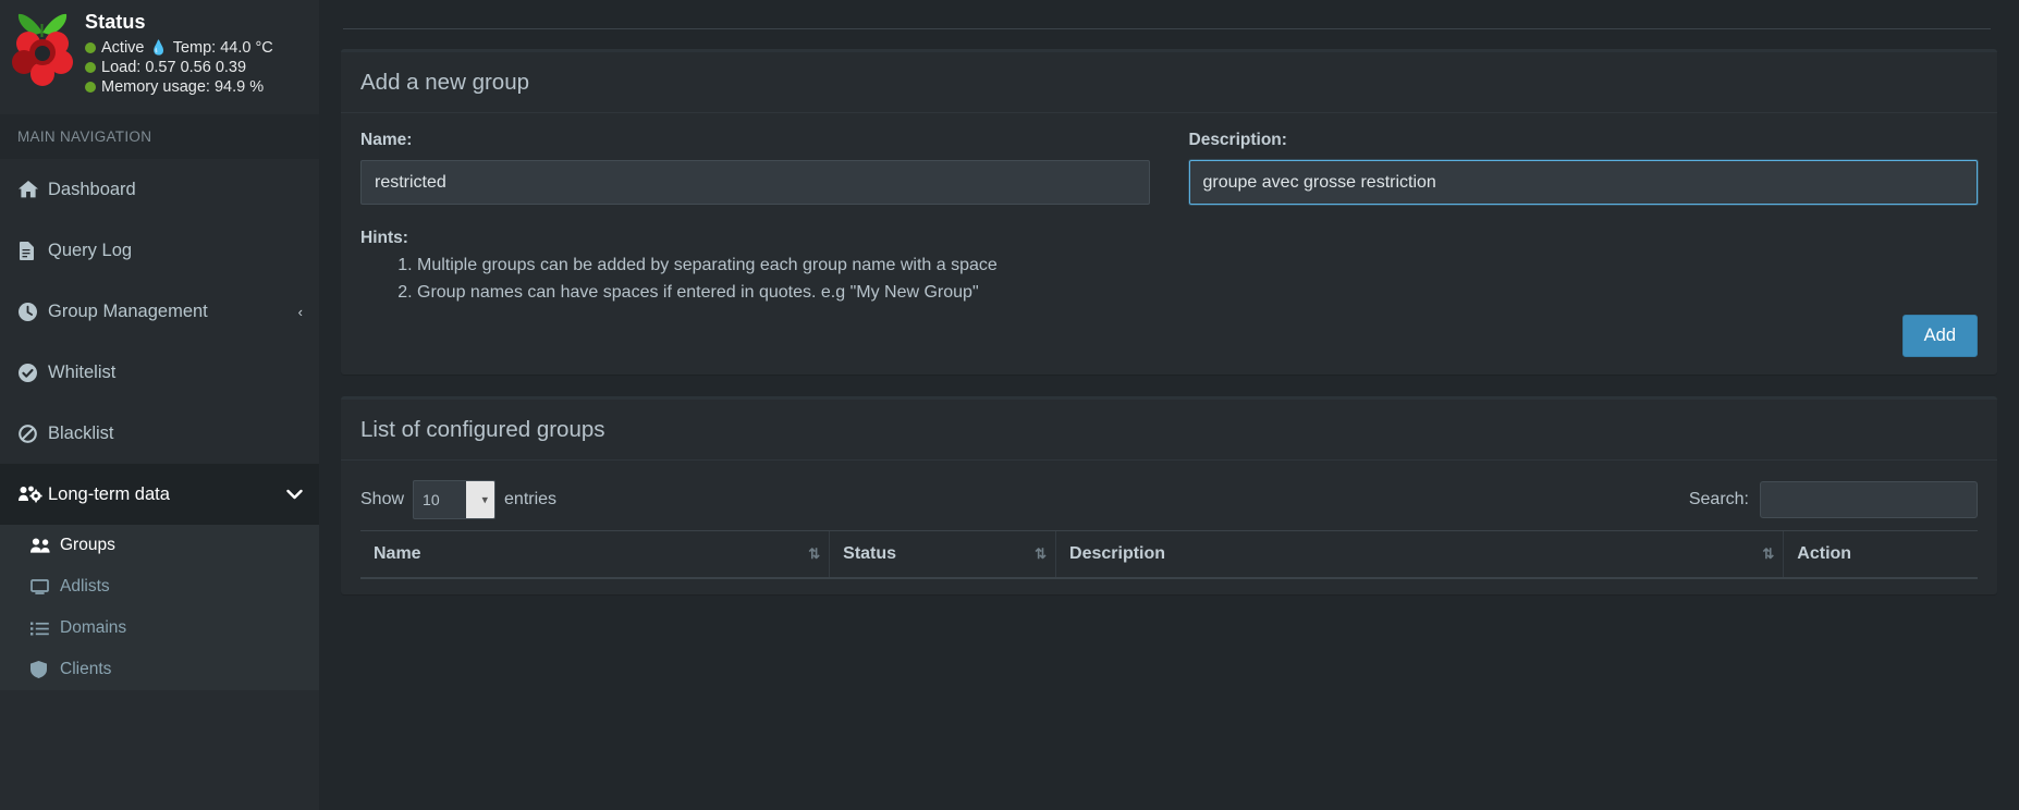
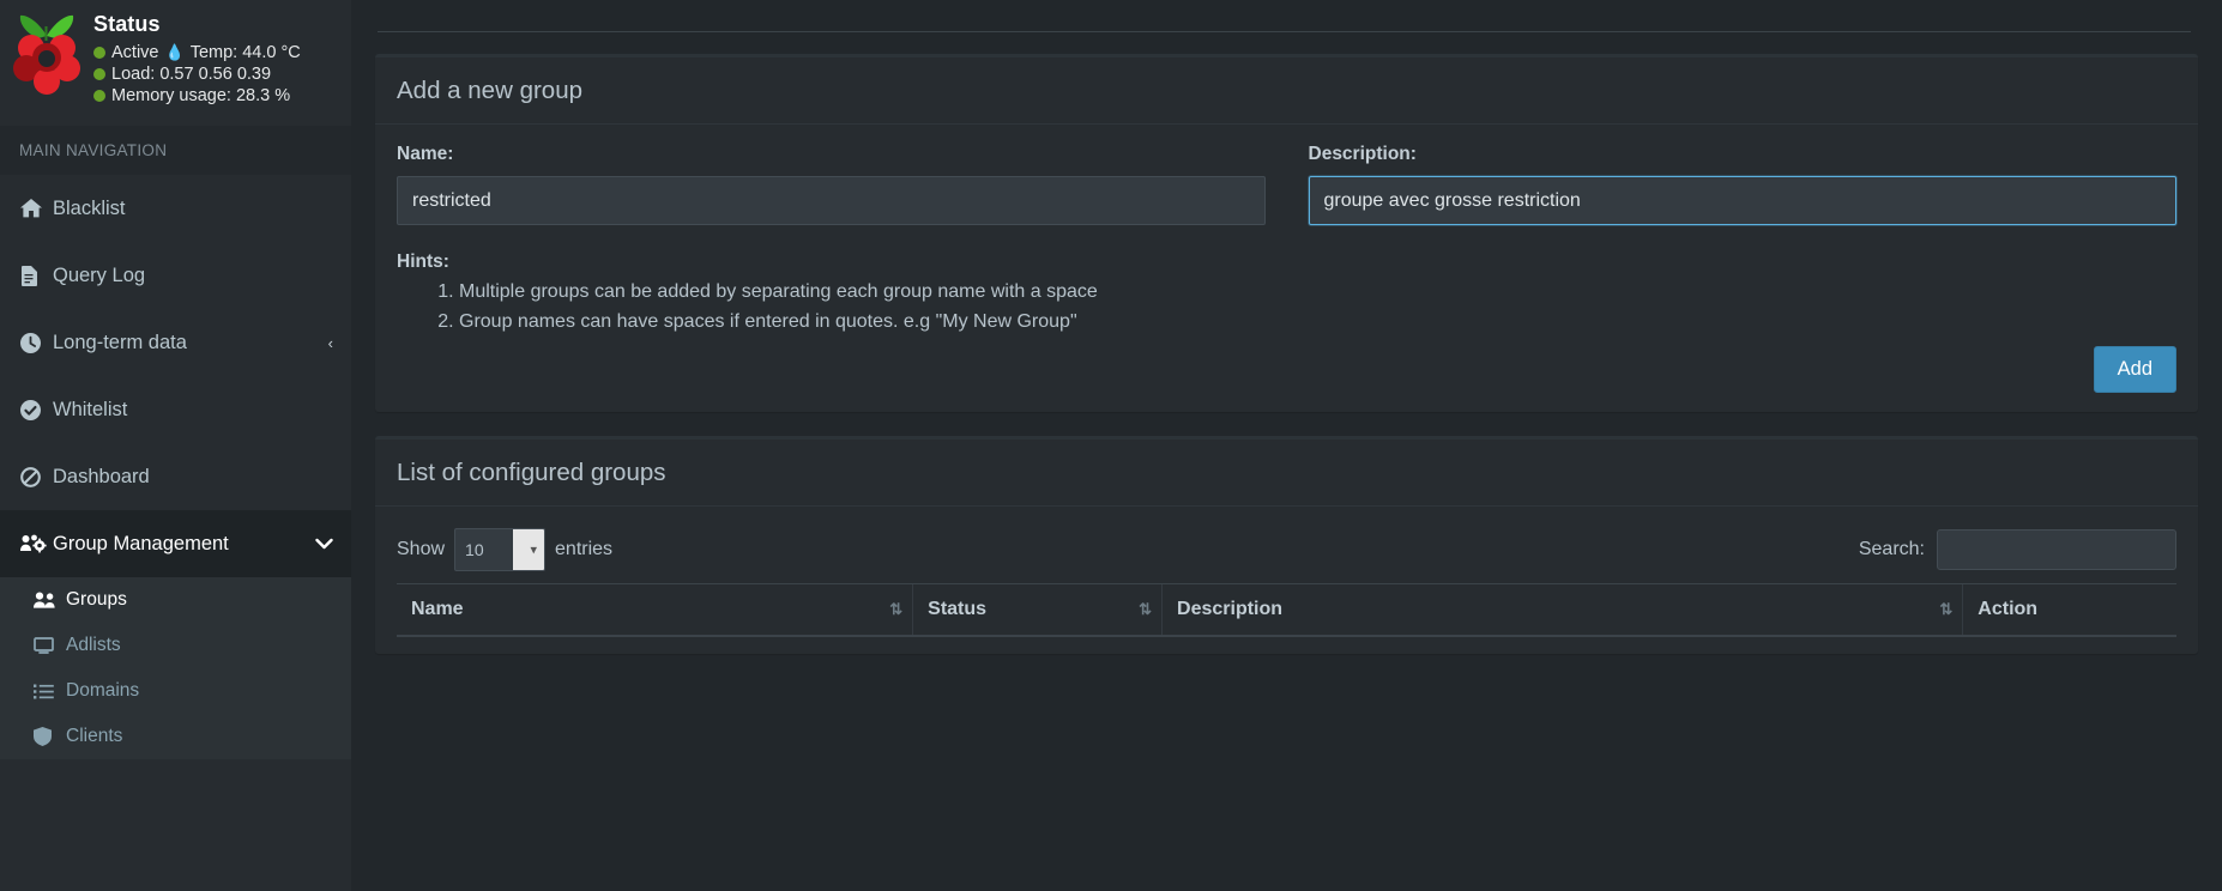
  Status
  Active
  💧
  Temp: 44.0 °C
  Load: 0.57 0.56 0.39
- Memory usage: 94.9 %
+ Memory usage: 28.3 %
  MAIN NAVIGATION
- Dashboard
+ Blacklist
  Query Log
- Group Management
+ Long-term data
  ‹
  Whitelist
- Blacklist
+ Dashboard
- Long-term data
+ Group Management
  Groups
  Adlists
  Domains
  Clients
  Add a new group
  Name:
  restricted
  Description:
  groupe avec grosse restriction
  Hints:
  Multiple groups can be added by separating each group name with a space
  Group names can have spaces if entered in quotes. e.g "My New Group"
  Add
  List of configured groups
  Show
  10
  ▾
  entries
  Search:
  Name ⇅	Status ⇅	Description ⇅	Action
